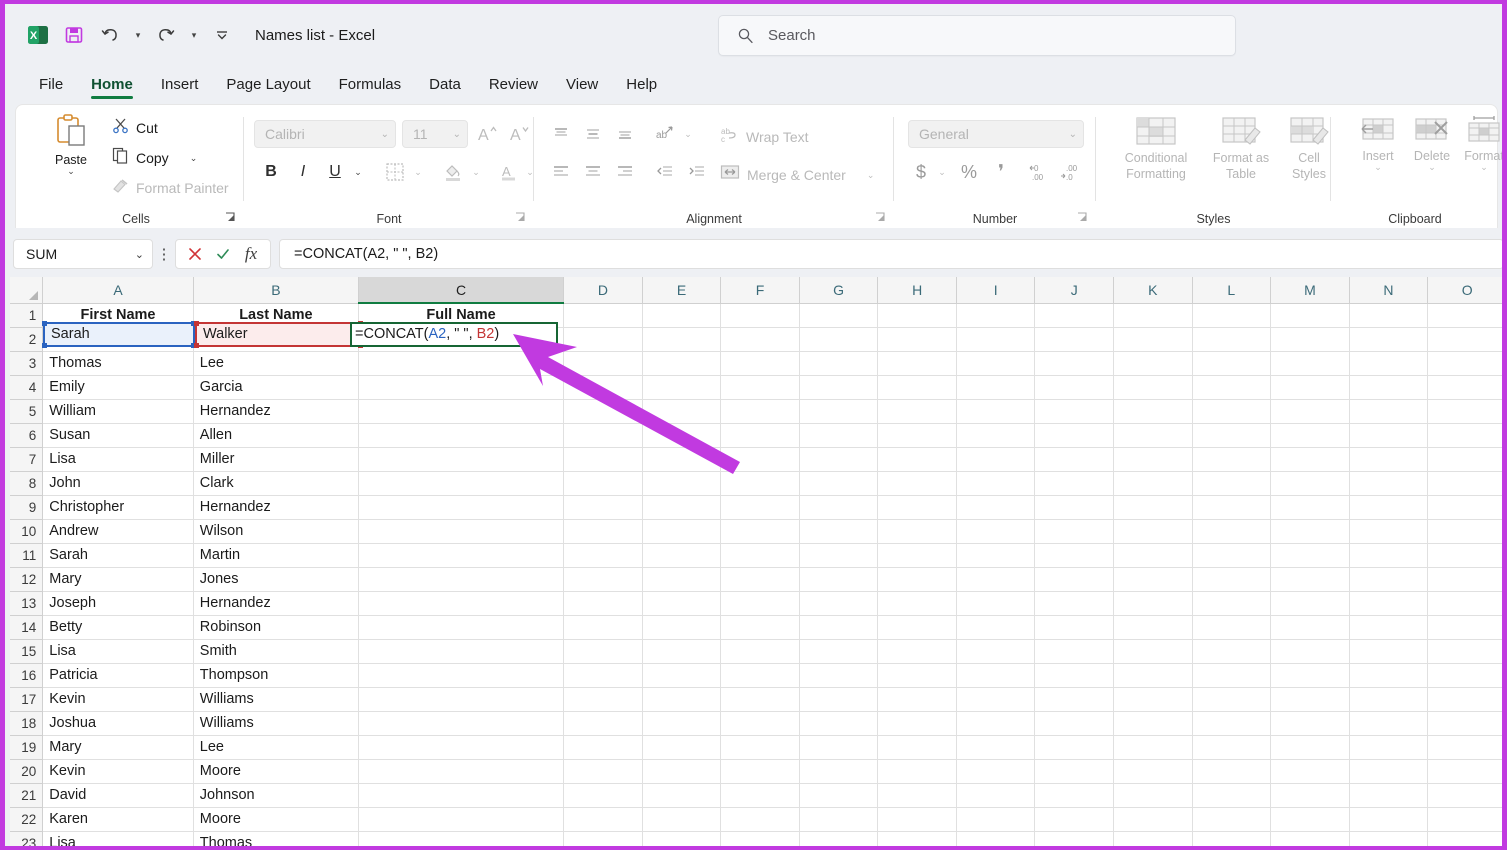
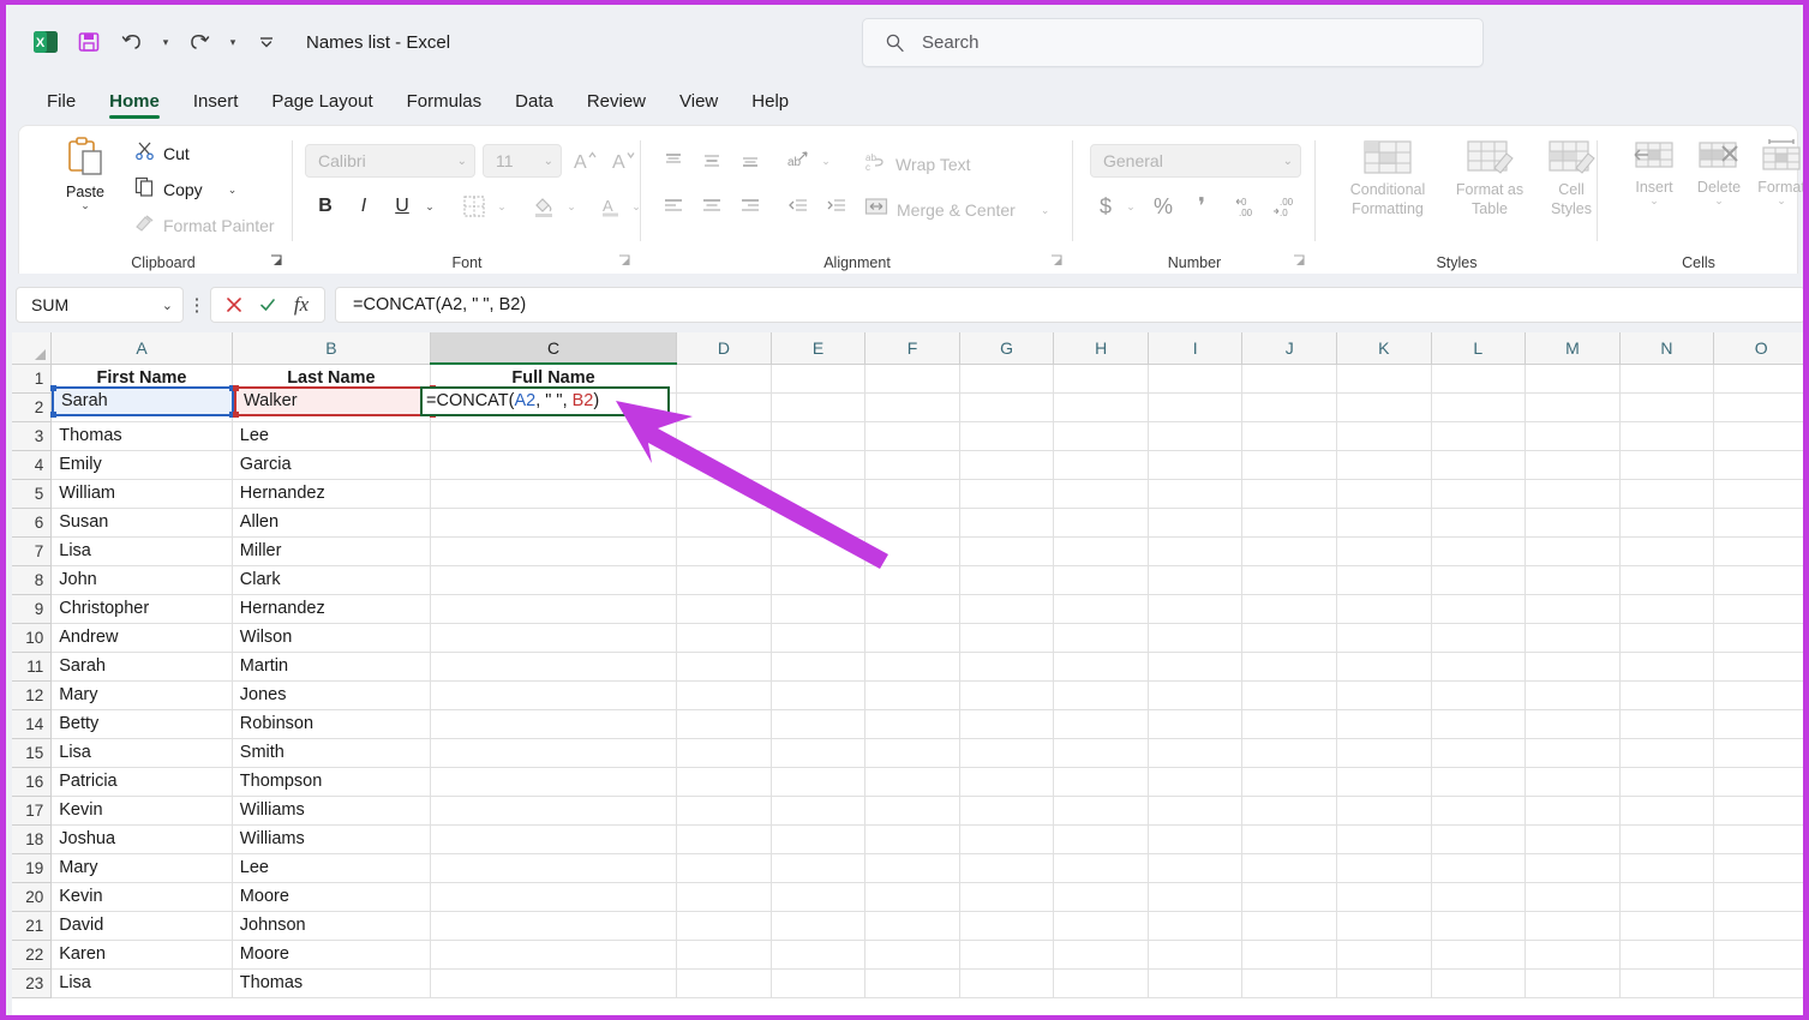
  X
  ▾
  ▾
  Names list - Excel
  Search
  File
  Home
  Insert
  Page Layout
  Formulas
  Data
  Review
  View
  Help
  Paste
  ⌄
  Cut
  Copy
  ⌄
  Format Painter
- Cells
+ Clipboard
  Calibri
  ⌄
  11
  ⌄
  A
  A
  B
  I
  U
  ⌄
  ⌄
  ⌄
  A
  ⌄
  Font
  ab
  ⌄
  ab
  c
  Wrap Text
  Merge & Center
  ⌄
  Alignment
  General
  ⌄
  $
  ⌄
  %
  ❜
  0
  .00
  .00
  .0
  Number
  Conditional
  Formatting
  Format as
  Table
  Cell
  Styles
  Styles
  Insert
  ⌄
  Delete
  ⌄
  Forma
  ⌄
- Clipboard
+ Cells
  SUM
  ⌄
  ⋮
  fx
  =CONCAT(A2, " ", B2)
  	A	B	C	D	E	F	G	H	I	J	K	L	M	N	O
  1	First Name	Last Name	Full Name
  2
  3	Thomas	Lee
  4	Emily	Garcia
  5	William	Hernandez
  6	Susan	Allen
  7	Lisa	Miller
  8	John	Clark
  9	Christopher	Hernandez
  10	Andrew	Wilson
  11	Sarah	Martin
  12	Mary	Jones
- 13	Joseph	Hernandez
  14	Betty	Robinson
  15	Lisa	Smith
  16	Patricia	Thompson
  17	Kevin	Williams
  18	Joshua	Williams
  19	Mary	Lee
  20	Kevin	Moore
  21	David	Johnson
  22	Karen	Moore
  23	Lisa	Thomas
  Sarah
  Walker
  =CONCAT(A2, " ", B2)
